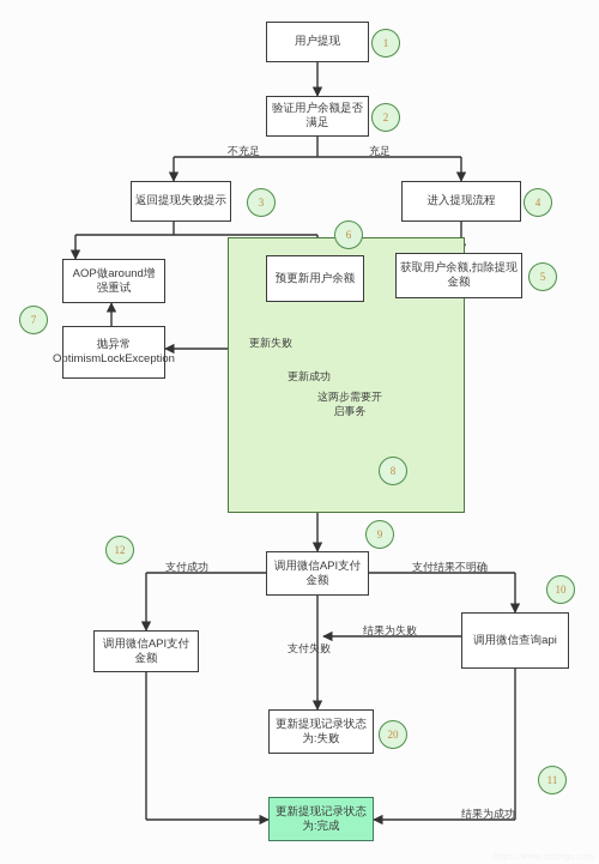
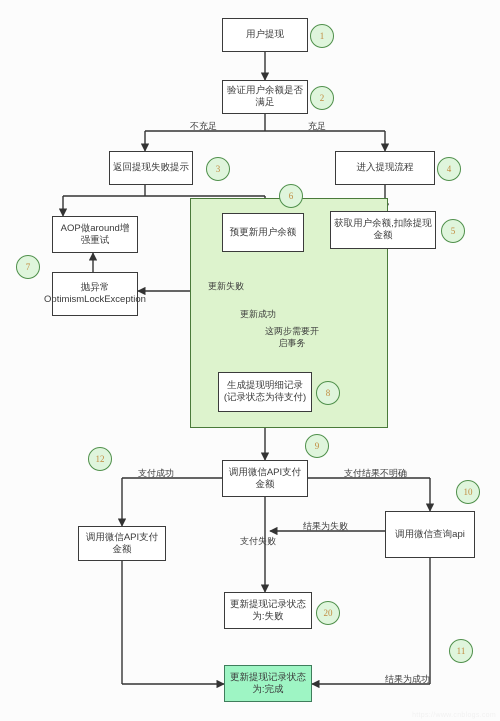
  用户提现
  验证用户余额是否满足
  返回提现失败提示
  进入提现流程
  获取用户余额,扣除提现金额
  预更新用户余额
  AOP做around增强重试
  抛异常OptimismLockException
+ 生成提现明细记录(记录状态为待支付)
  调用微信API支付金额
  调用微信查询api
  调用微信API支付金额
  更新提现记录状态为:失败
  更新提现记录状态为:完成
  1
  2
  3
  4
  5
  6
  7
  8
  9
  10
  11
  12
  20
  不充足
  充足
  更新失败
  更新成功
  支付成功
  支付结果不明确
  支付失败
  结果为失败
  结果为成功
  这两步需要开启事务
